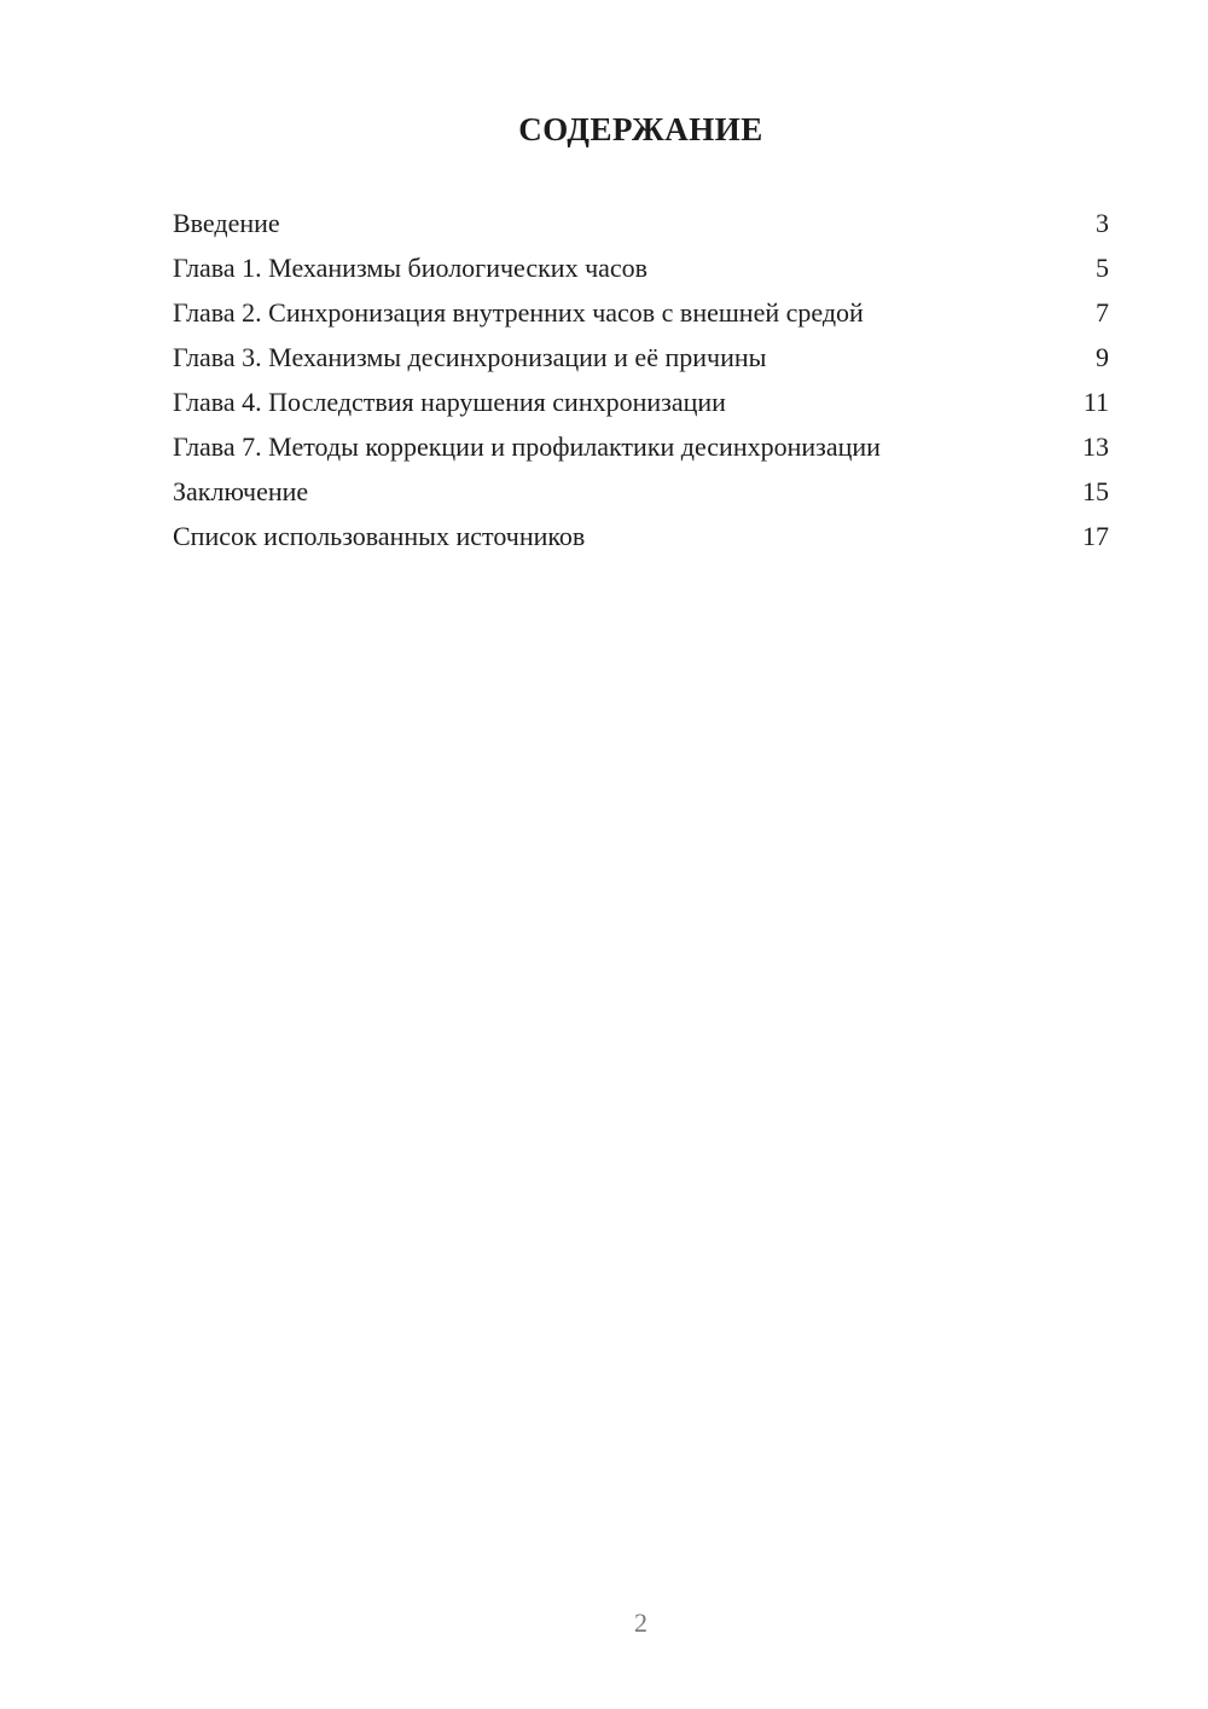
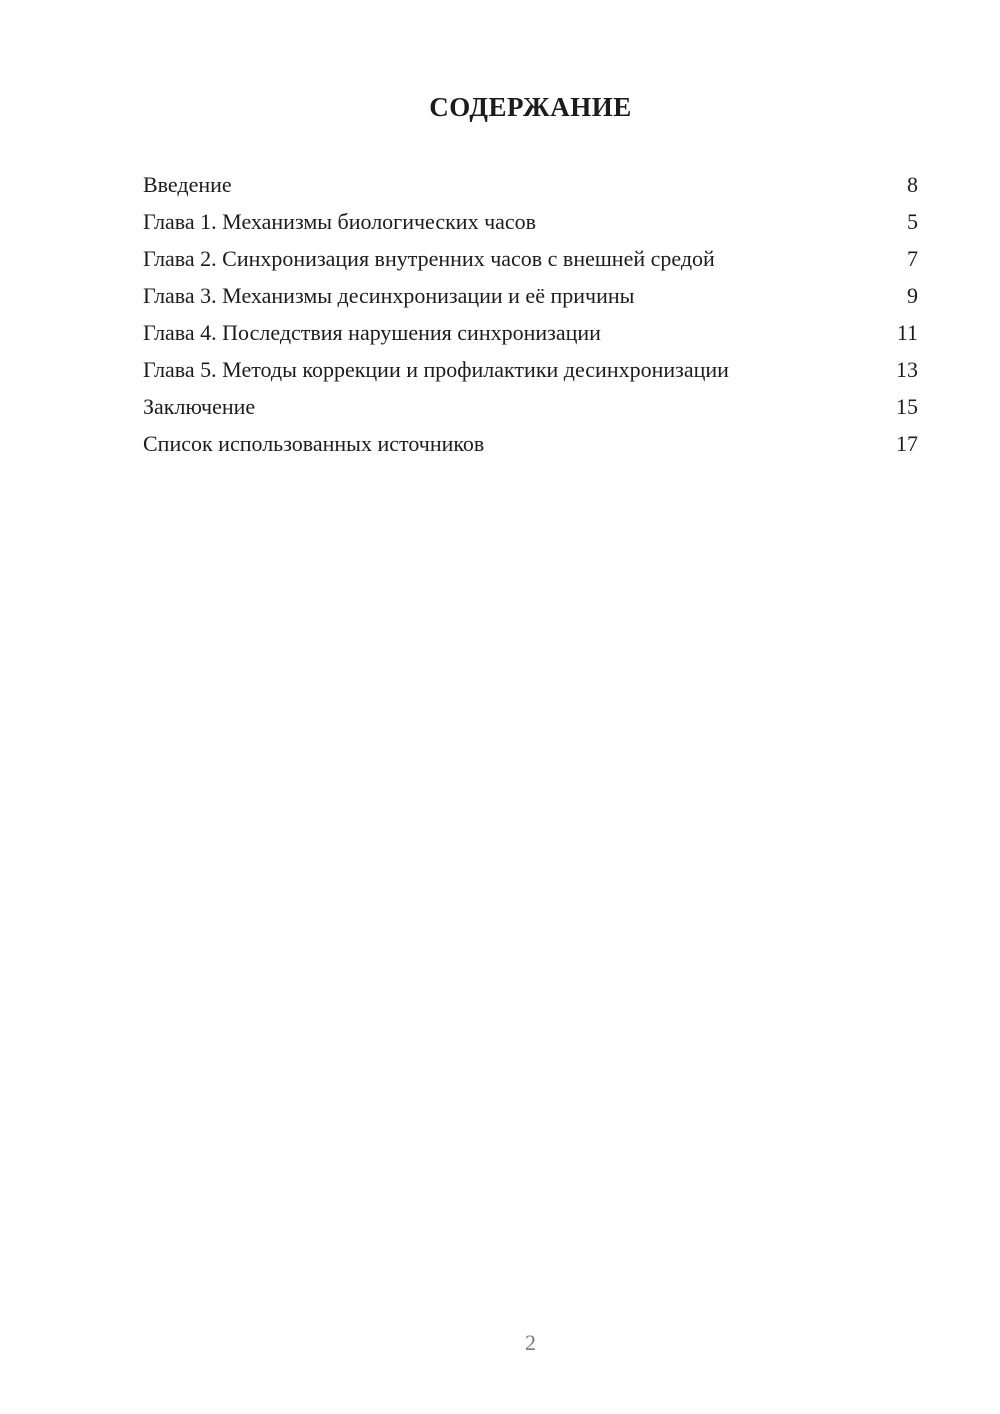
  СОДЕРЖАНИЕ
  Введение
- 3
+ 8
  Глава 1. Механизмы биологических часов
  5
  Глава 2. Синхронизация внутренних часов с внешней средой
  7
  Глава 3. Механизмы десинхронизации и её причины
  9
  Глава 4. Последствия нарушения синхронизации
  11
- Глава 7. Методы коррекции и профилактики десинхронизации
+ Глава 5. Методы коррекции и профилактики десинхронизации
  13
  Заключение
  15
  Список использованных источников
  17
  2
